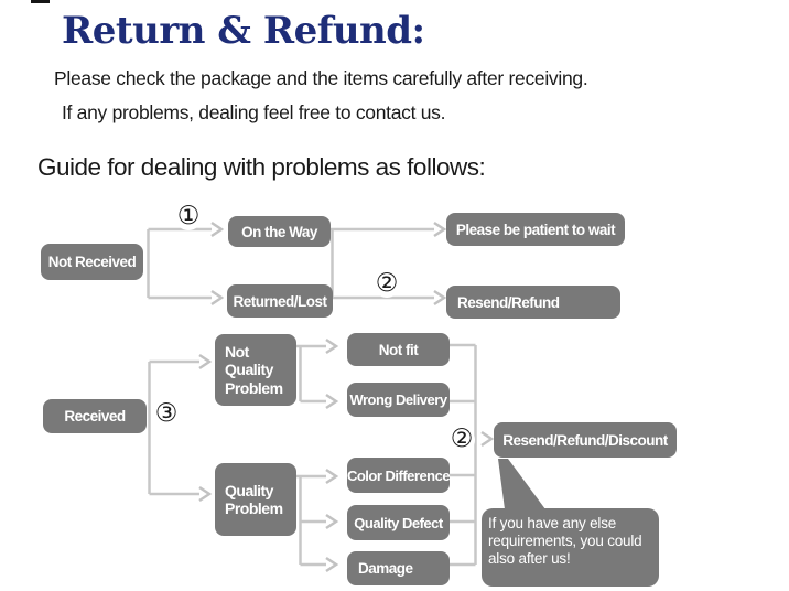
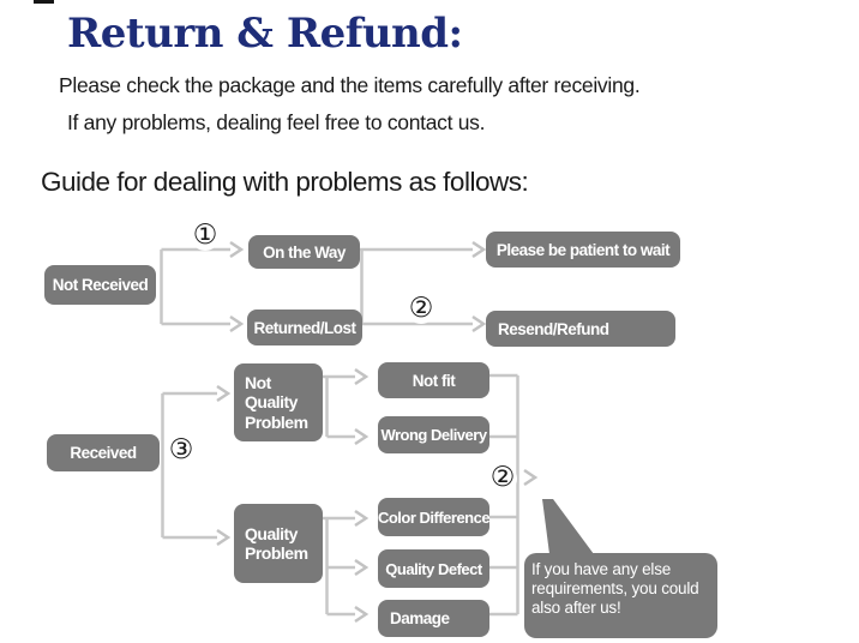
  Return & Refund:
  Please check the package and the items carefully after receiving.
  If any problems, dealing feel free to contact us.
  Guide for dealing with problems as follows:
  Not Received
  On the Way
  Returned/Lost
  Please be patient to wait
  Resend/Refund
  Received
  Not Quality Problem
  Not fit
  Wrong Delivery
  Quality Problem
  Color Difference
  Quality Defect
  Damage
- Resend/Refund/Discount
  If you have any else requirements, you could also after us!
  ①
  ②
  ③
  ②
